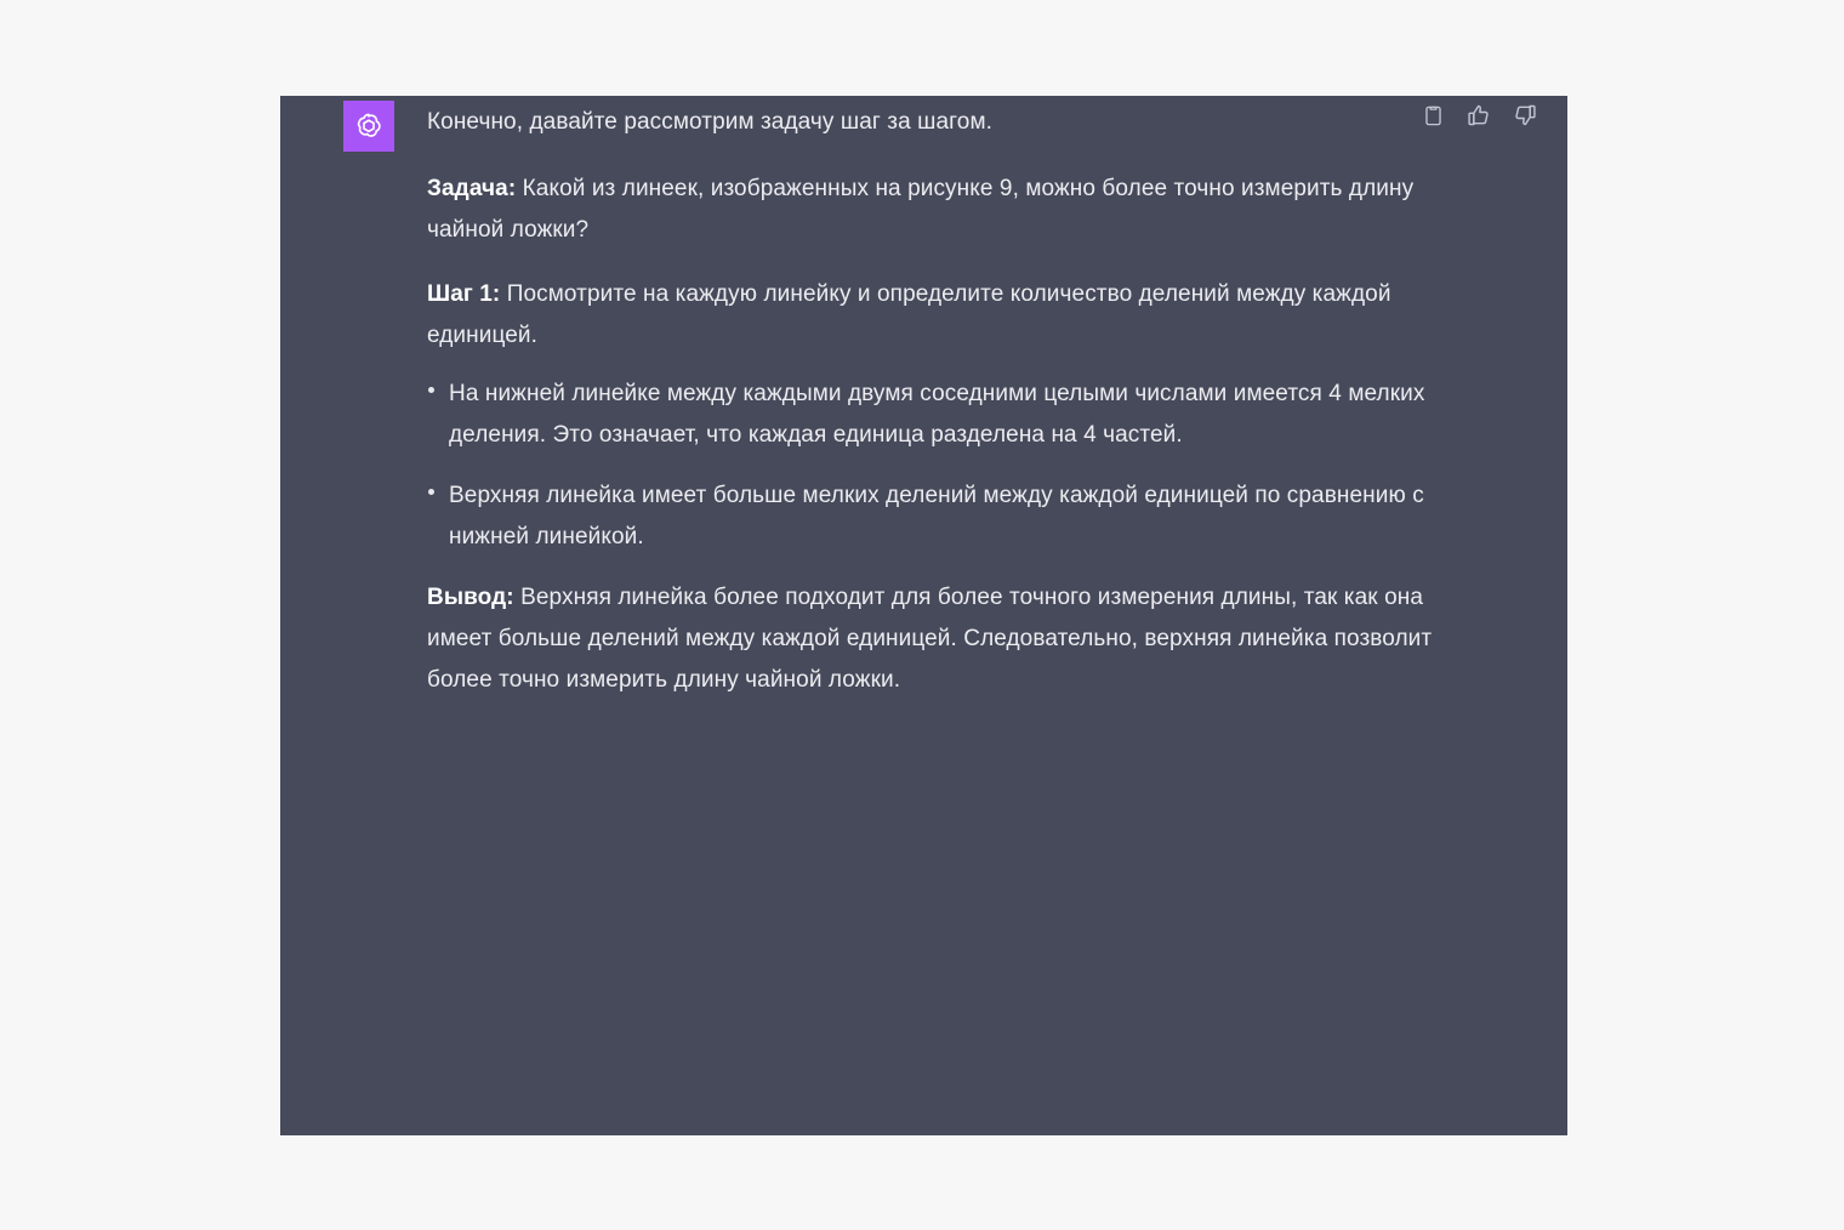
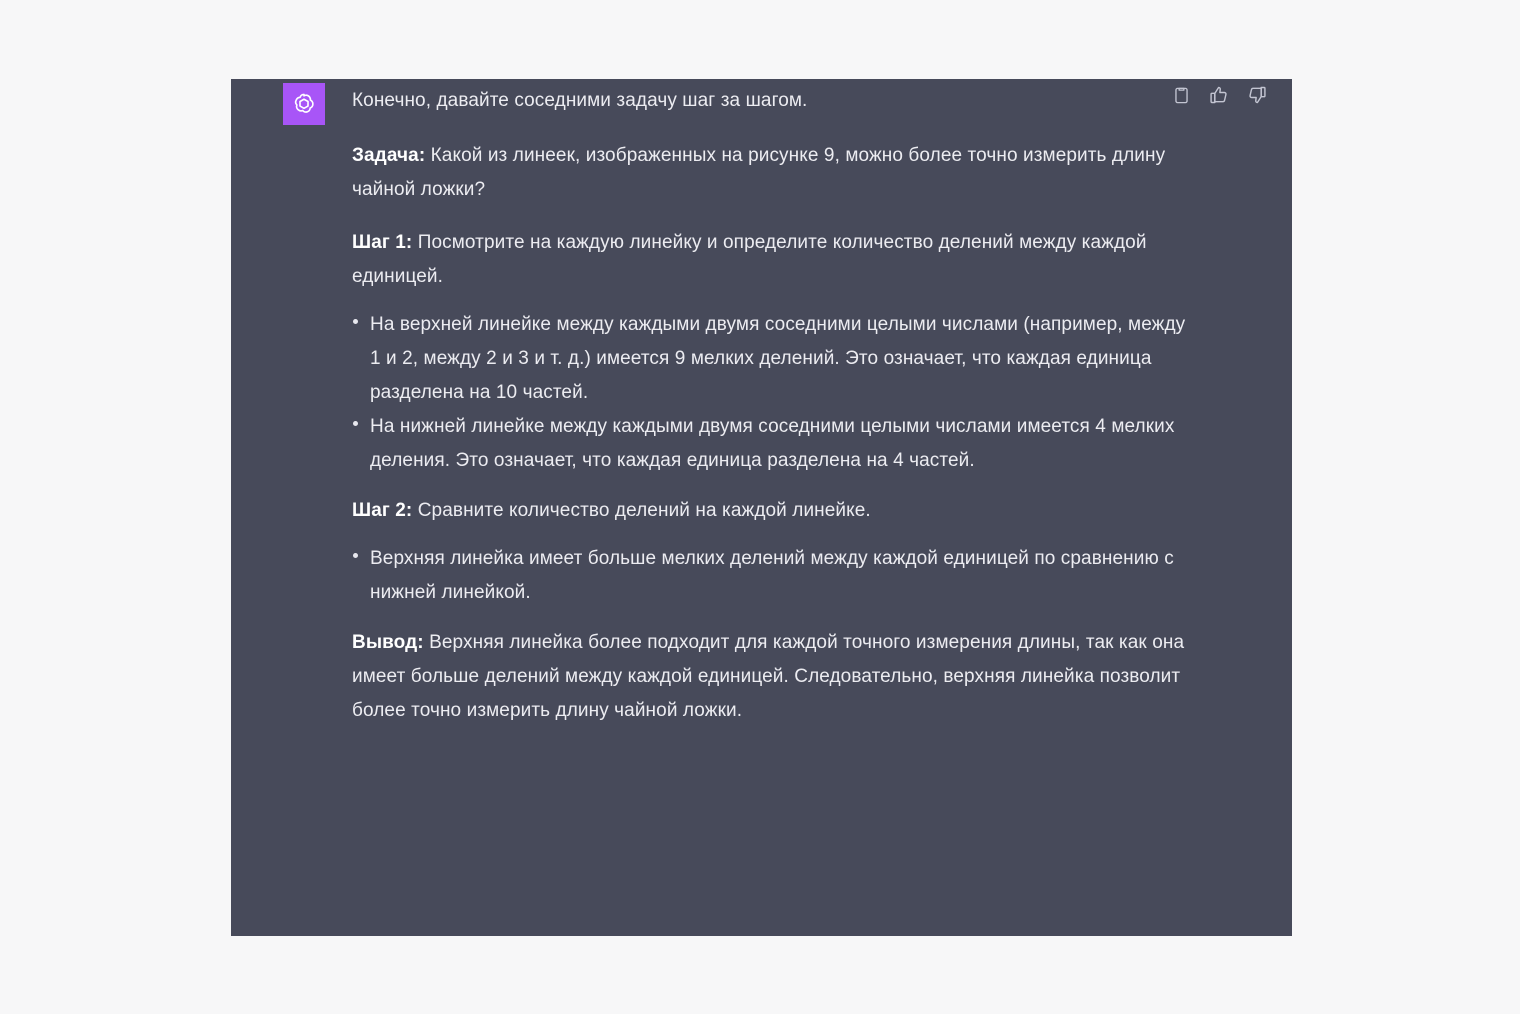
- Конечно, давайте рассмотрим задачу шаг за шагом.
+ Конечно, давайте соседними задачу шаг за шагом.
  Задача: Какой из линеек, изображенных на рисунке 9, можно более точно измерить длину чайной ложки?
  Шаг 1: Посмотрите на каждую линейку и определите количество делений между каждой единицей.
+ На верхней линейке между каждыми двумя соседними целыми числами (например, между 1 и 2, между 2 и 3 и т. д.) имеется 9 мелких делений. Это означает, что каждая единица разделена на 10 частей.
  На нижней линейке между каждыми двумя соседними целыми числами имеется 4 мелких деления. Это означает, что каждая единица разделена на 4 частей.
+ Шаг 2: Сравните количество делений на каждой линейке.
  Верхняя линейка имеет больше мелких делений между каждой единицей по сравнению с нижней линейкой.
- Вывод: Верхняя линейка более подходит для более точного измерения длины, так как она имеет больше делений между каждой единицей. Следовательно, верхняя линейка позволит более точно измерить длину чайной ложки.
+ Вывод: Верхняя линейка более подходит для каждой точного измерения длины, так как она имеет больше делений между каждой единицей. Следовательно, верхняя линейка позволит более точно измерить длину чайной ложки.
